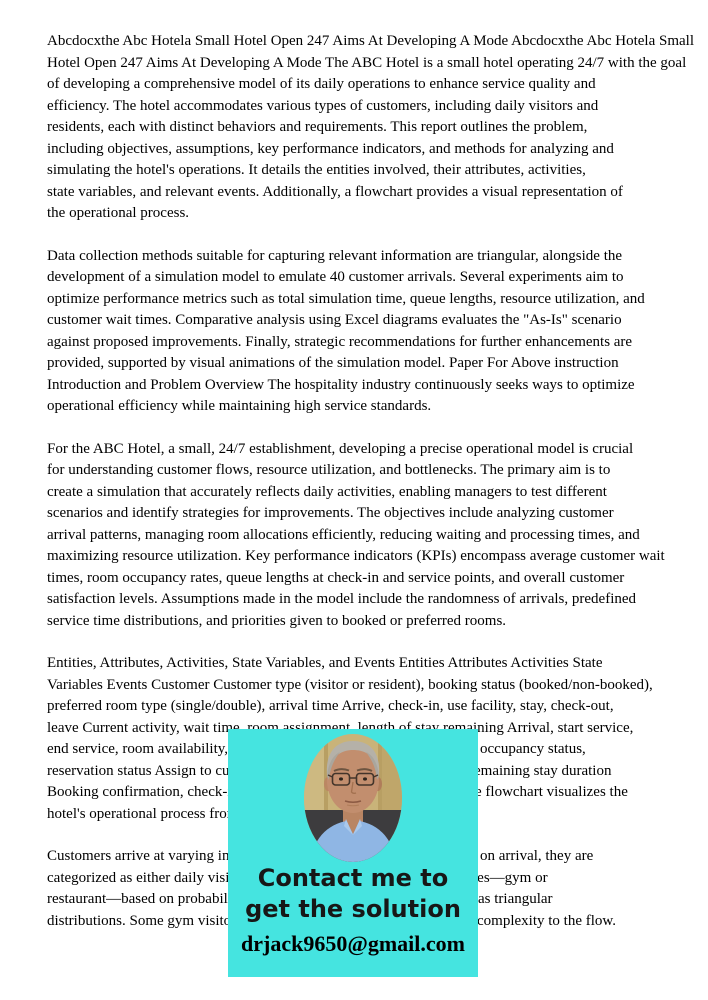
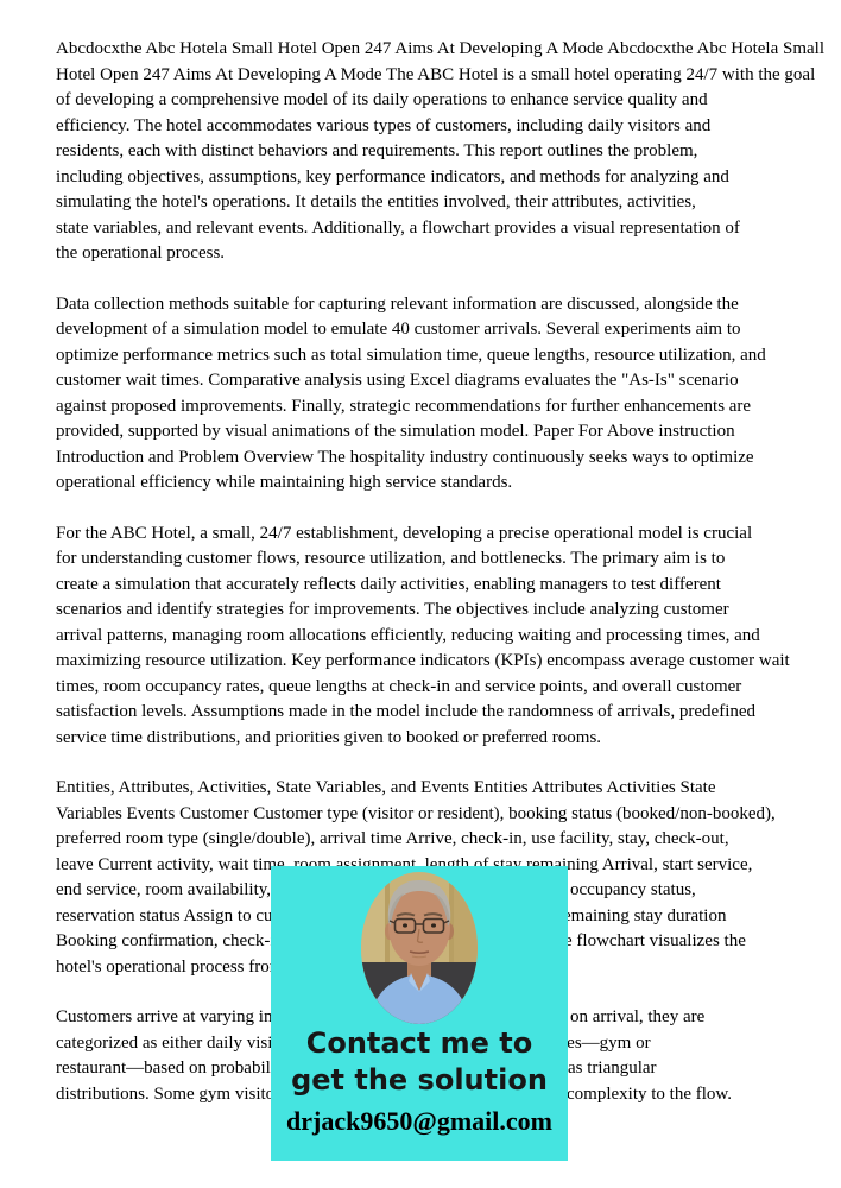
  Abcdocxthe Abc Hotela Small Hotel Open 247 Aims At Developing A Mode Abcdocxthe Abc Hotela Small
  Hotel Open 247 Aims At Developing A Mode The ABC Hotel is a small hotel operating 24/7 with the goal
  of developing a comprehensive model of its daily operations to enhance service quality and
  efficiency. The hotel accommodates various types of customers, including daily visitors and
  residents, each with distinct behaviors and requirements. This report outlines the problem,
  including objectives, assumptions, key performance indicators, and methods for analyzing and
  simulating the hotel's operations. It details the entities involved, their attributes, activities,
  state variables, and relevant events. Additionally, a flowchart provides a visual representation of
  the operational process.
- Data collection methods suitable for capturing relevant information are triangular, alongside the
+ Data collection methods suitable for capturing relevant information are discussed, alongside the
  development of a simulation model to emulate 40 customer arrivals. Several experiments aim to
  optimize performance metrics such as total simulation time, queue lengths, resource utilization, and
  customer wait times. Comparative analysis using Excel diagrams evaluates the "As-Is" scenario
  against proposed improvements. Finally, strategic recommendations for further enhancements are
  provided, supported by visual animations of the simulation model. Paper For Above instruction
  Introduction and Problem Overview The hospitality industry continuously seeks ways to optimize
  operational efficiency while maintaining high service standards.
  For the ABC Hotel, a small, 24/7 establishment, developing a precise operational model is crucial
  for understanding customer flows, resource utilization, and bottlenecks. The primary aim is to
  create a simulation that accurately reflects daily activities, enabling managers to test different
  scenarios and identify strategies for improvements. The objectives include analyzing customer
  arrival patterns, managing room allocations efficiently, reducing waiting and processing times, and
  maximizing resource utilization. Key performance indicators (KPIs) encompass average customer wait
  times, room occupancy rates, queue lengths at check-in and service points, and overall customer
  satisfaction levels. Assumptions made in the model include the randomness of arrivals, predefined
  service time distributions, and priorities given to booked or preferred rooms.
  Entities, Attributes, Activities, State Variables, and Events Entities Attributes Activities State
  Variables Events Customer Customer type (visitor or resident), booking status (booked/non-booked),
  preferred room type (single/double), arrival time Arrive, check-in, use facility, stay, check-out,
  leave Current activity, wait time, room assignment, length of stay remaining Arrival, start service,
  end service, room availability,
  occupancy status,
  reservation status Assign to cu
  maining stay duration
  Booking confirmation, check-
  e flowchart visualizes the
  hotel's operational process fro
  Customers arrive at varying in
  on arrival, they are
  categorized as either daily vis
  es—gym or
  restaurant—based on probabil
  as triangular
  distributions. Some gym visit
  complexity to the flow.
  Contact me to
  get the solution
  drjack9650@gmail.com
